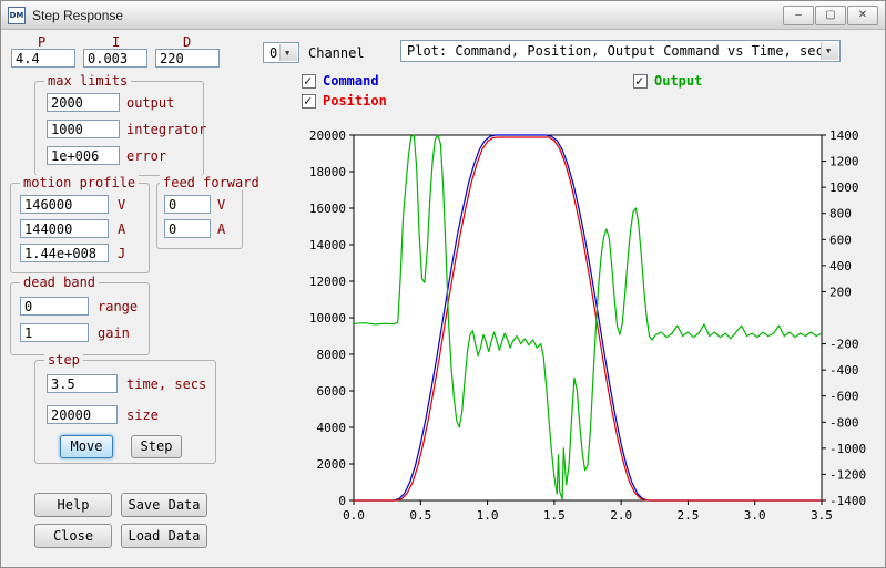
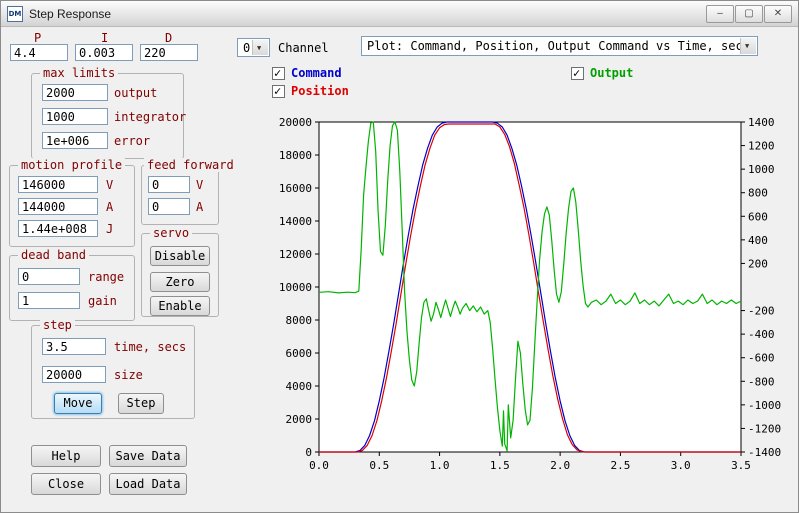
  DM
  Step Response
  P
  I
  D
  4.4
  0.003
  220
  0
  Channel
  Plot: Command, Position, Output Command vs Time, se
  Command
  Position
  Output
  max limits
  2000
  output
  1000
  integrator
  1e+006
  error
  motion profile
  146000
  V
  144000
  A
  1.44e+008
  J
  feed forward
  0
  V
  0
  A
  dead band
  0
  range
  1
  gain
+ servo
+ Disable
+ Zero
+ Enable
  step
  3.5
  time, secs
  20000
  size
  Move
  Step
  Help
  Save Data
  Close
  Load Data
  20000
  18000
  16000
  14000
  12000
  10000
  8000
  6000
  4000
  2000
  0
  1400
  1200
  1000
  800
  600
  400
  200
  -200
  -400
  -600
  -800
  -1000
  -1200
  -1400
  0.0
  0.5
  1.0
  1.5
  2.0
  2.5
  3.0
  3.5
